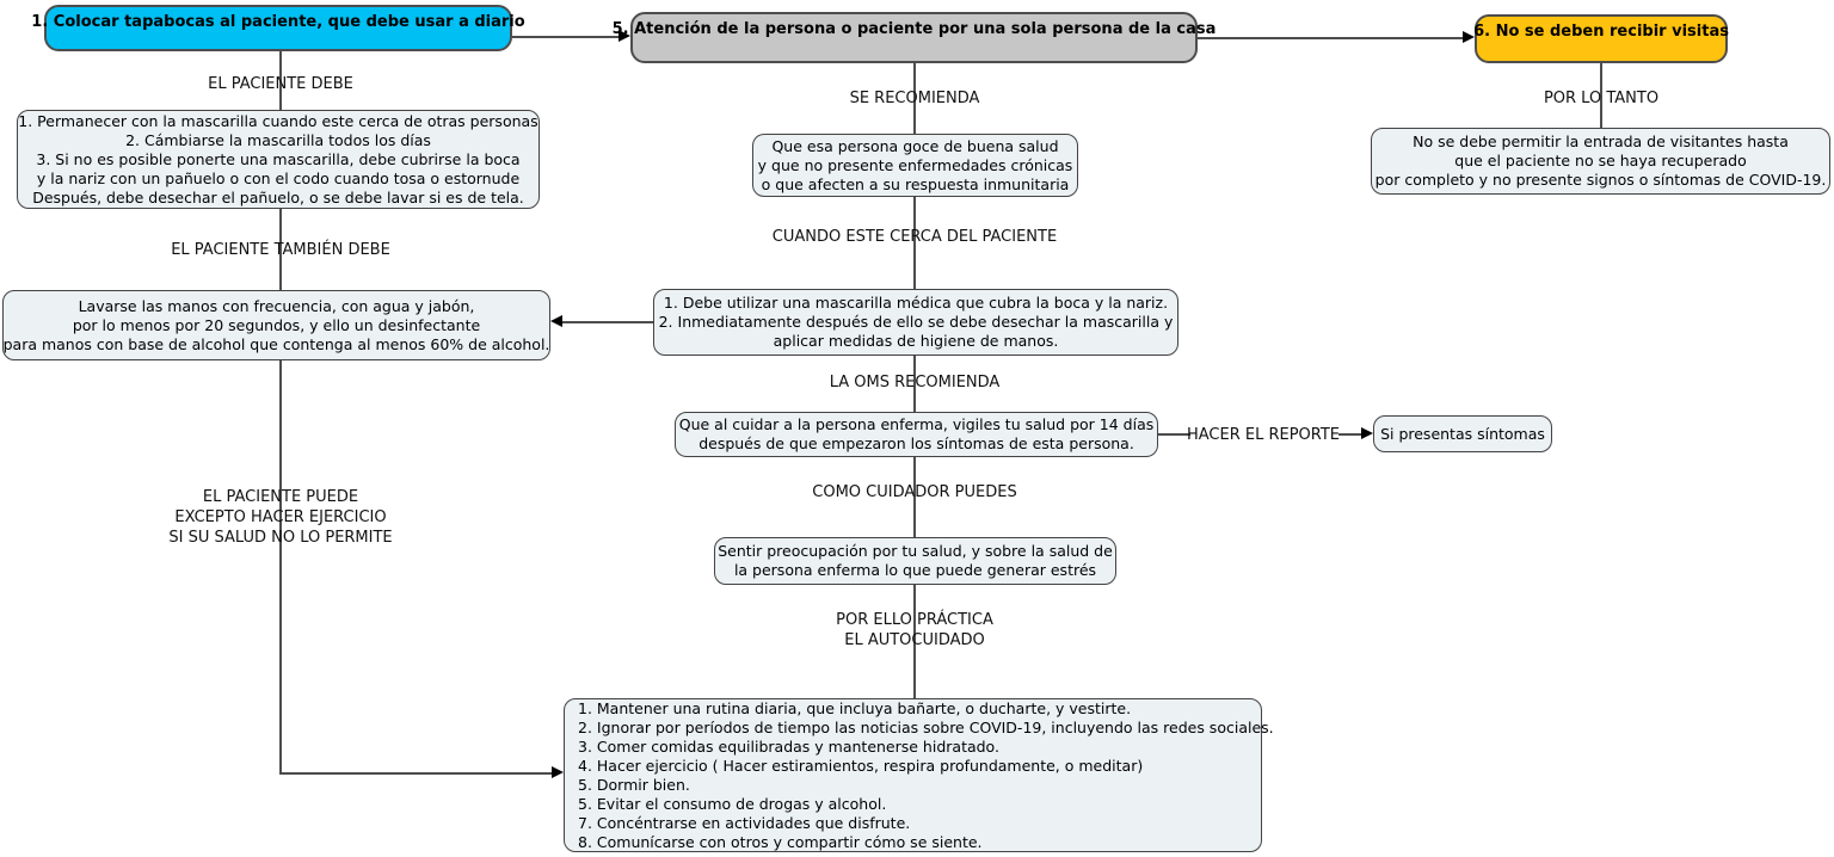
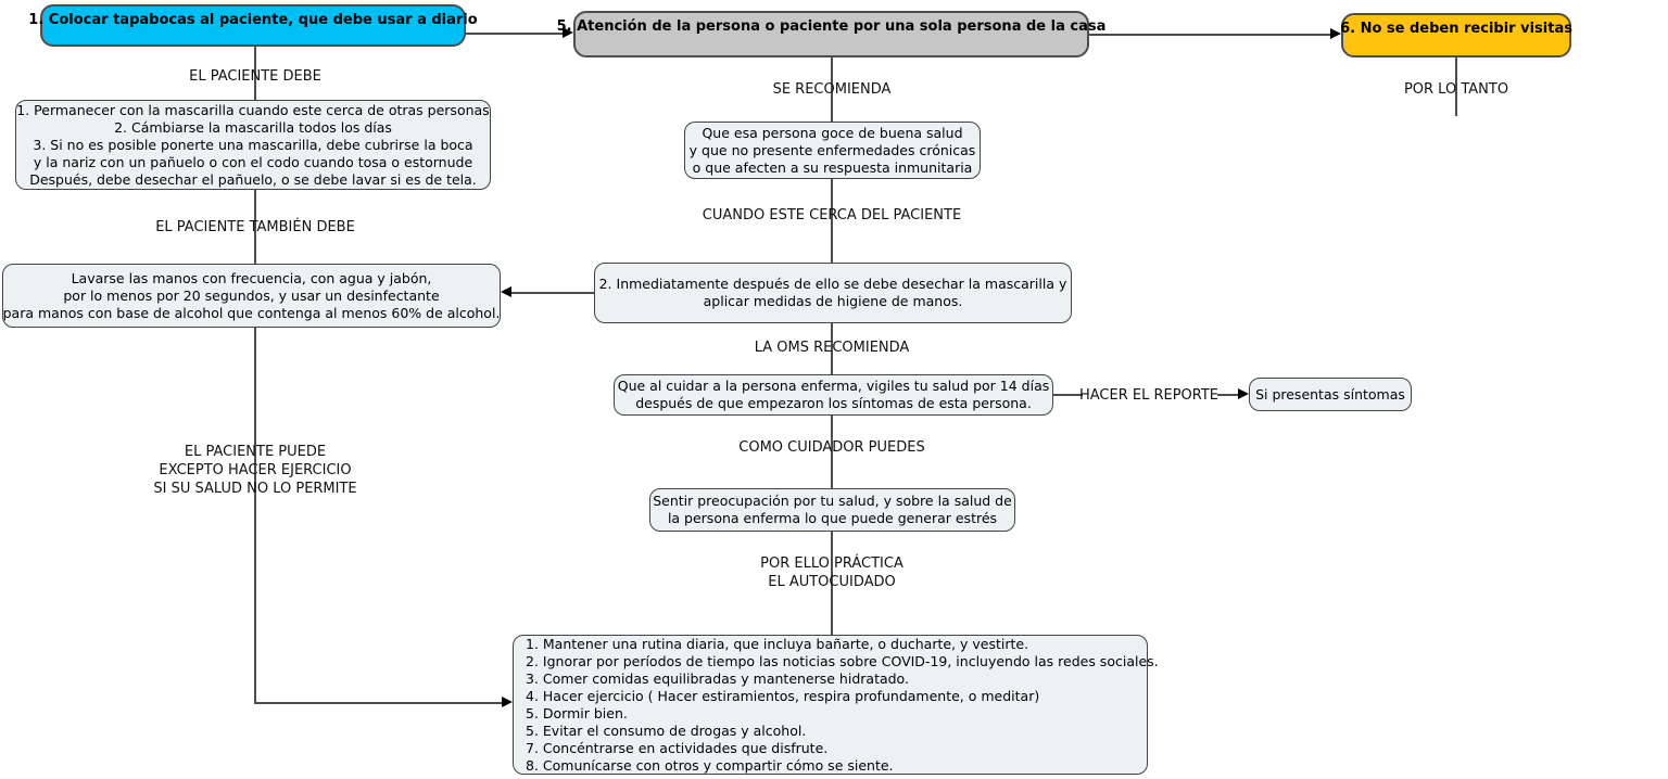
  1. Colocar tapabocas al paciente, que debe usar a diario
  5. Atención de la persona o paciente por una sola persona de la casa
  6. No se deben recibir visitas
  EL PACIENTE DEBE
  SE RECOMIENDA
  POR LO TANTO
  EL PACIENTE TAMBIÉN DEBE
  CUANDO ESTE CERCA DEL PACIENTE
  LA OMS RECOMIENDA
  HACER EL REPORTE
  COMO CUIDADOR PUEDES
  EL PACIENTE PUEDE
  EXCEPTO HACER EJERCICIO
  SI SU SALUD NO LO PERMITE
  POR ELLO PRÁCTICA
  EL AUTOCUIDADO
  1. Permanecer con la mascarilla cuando este cerca de otras personas
  2. Cámbiarse la mascarilla todos los días
  3. Si no es posible ponerte una mascarilla, debe cubrirse la boca
  y la nariz con un pañuelo o con el codo cuando tosa o estornude
  Después, debe desechar el pañuelo, o se debe lavar si es de tela.
  Que esa persona goce de buena salud
  y que no presente enfermedades crónicas
  o que afecten a su respuesta inmunitaria
- No se debe permitir la entrada de visitantes hasta
- que el paciente no se haya recuperado
- por completo y no presente signos o síntomas de COVID-19.
- 1. Debe utilizar una mascarilla médica que cubra la boca y la nariz.
  2. Inmediatamente después de ello se debe desechar la mascarilla y
  aplicar medidas de higiene de manos.
  Lavarse las manos con frecuencia, con agua y jabón,
- por lo menos por 20 segundos, y ello un desinfectante
+ por lo menos por 20 segundos, y usar un desinfectante
  para manos con base de alcohol que contenga al menos 60% de alcohol.
  Que al cuidar a la persona enferma, vigiles tu salud por 14 días
  después de que empezaron los síntomas de esta persona.
  Si presentas síntomas
  Sentir preocupación por tu salud, y sobre la salud de
  la persona enferma lo que puede generar estrés
  1. Mantener una rutina diaria, que incluya bañarte, o ducharte, y vestirte.
  2. Ignorar por períodos de tiempo las noticias sobre COVID-19, incluyendo las redes sociales.
  3. Comer comidas equilibradas y mantenerse hidratado.
  4. Hacer ejercicio ( Hacer estiramientos, respira profundamente, o meditar)
  5. Dormir bien.
  5. Evitar el consumo de drogas y alcohol.
  7. Concéntrarse en actividades que disfrute.
  8. Comunícarse con otros y compartir cómo se siente.
